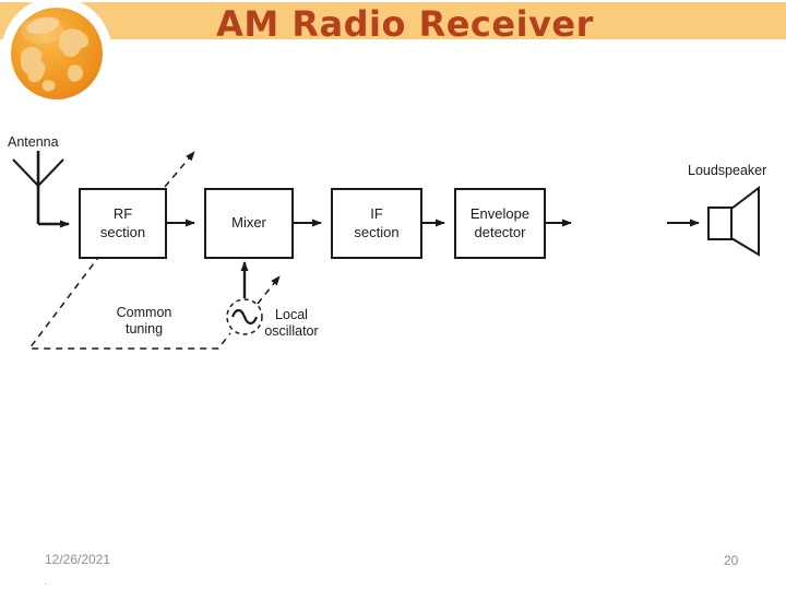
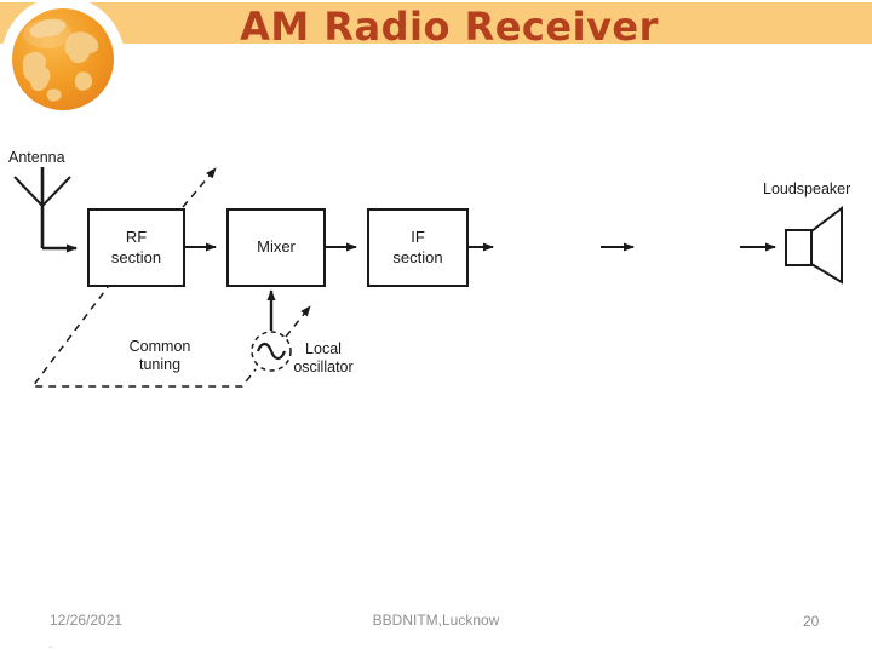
  AM Radio Receiver
  RF
  section
  Mixer
  IF
  section
- Envelope
- detector
  Antenna
  Loudspeaker
  Common
  tuning
  Local
  oscillator
  12/26/2021
+ BBDNITM,Lucknow
  20
  .
